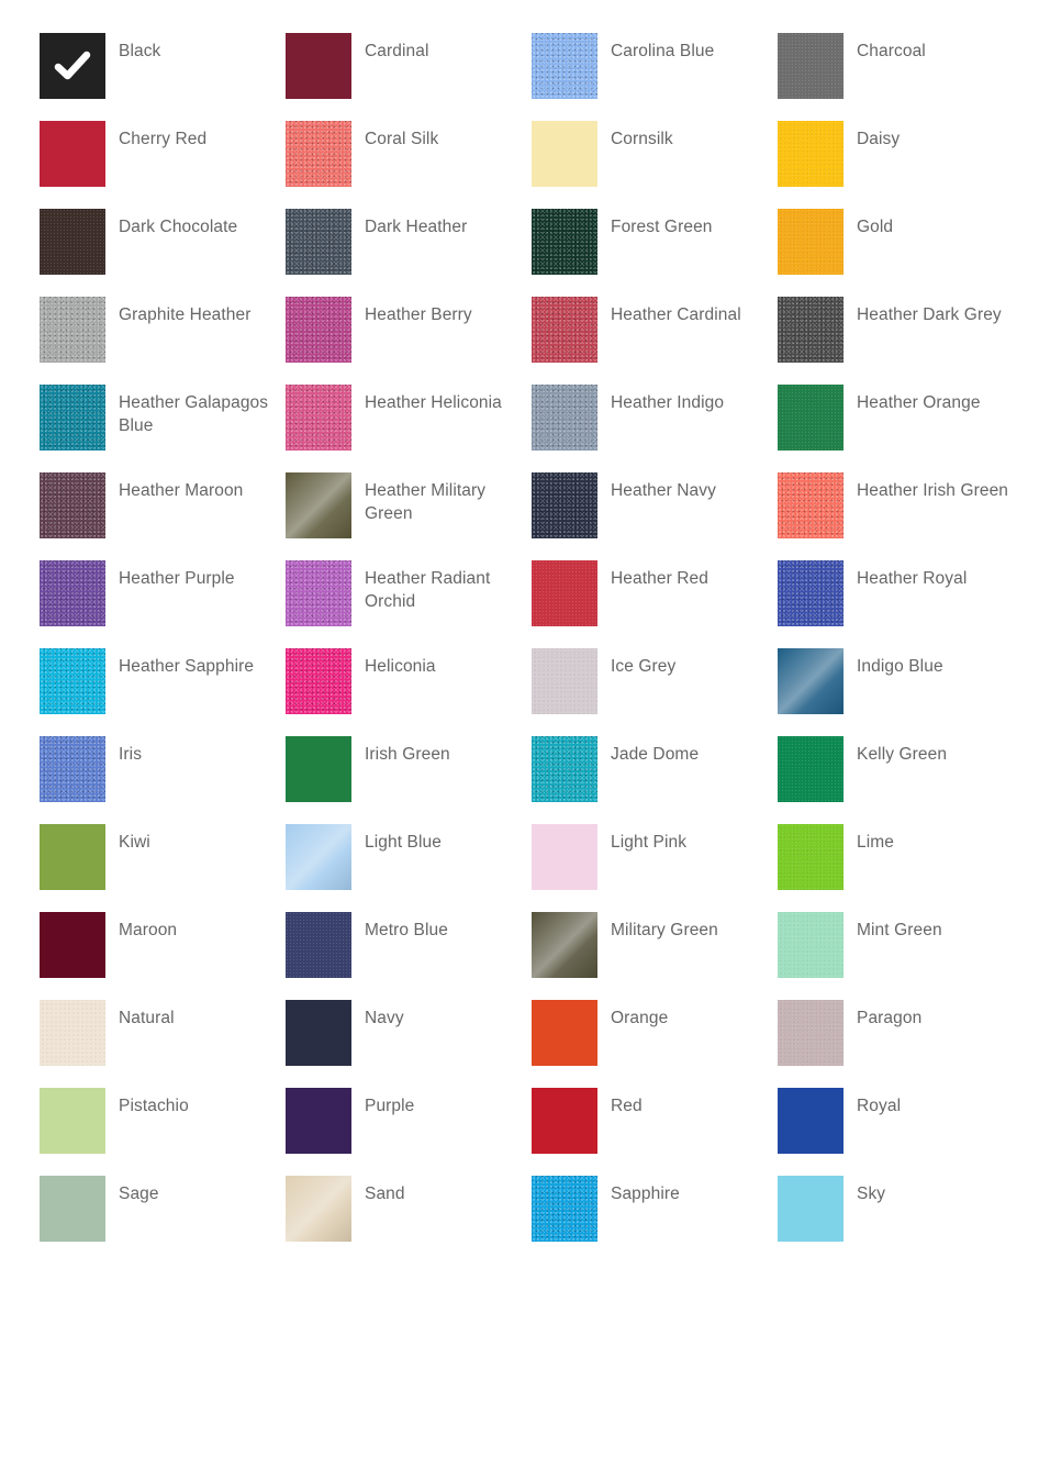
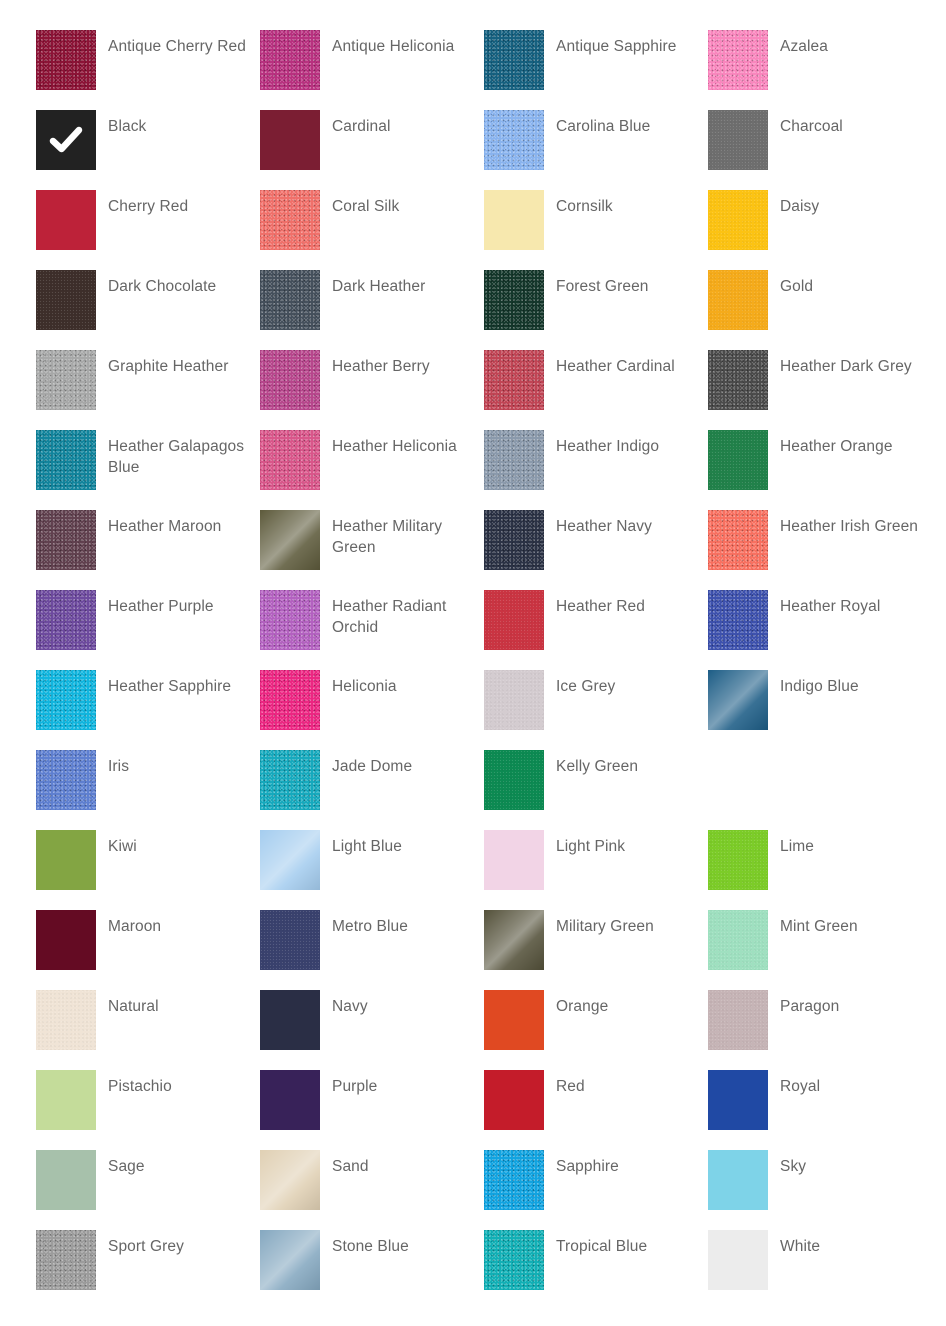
+ Antique Cherry Red
+ Antique Heliconia
+ Antique Sapphire
+ Azalea
  Black
  Cardinal
  Carolina Blue
  Charcoal
  Cherry Red
  Coral Silk
  Cornsilk
  Daisy
  Dark Chocolate
  Dark Heather
  Forest Green
  Gold
  Graphite Heather
  Heather Berry
  Heather Cardinal
  Heather Dark Grey
  Heather Galapagos Blue
  Heather Heliconia
  Heather Indigo
  Heather Orange
  Heather Maroon
  Heather Military Green
  Heather Navy
  Heather Irish Green
  Heather Purple
  Heather Radiant Orchid
  Heather Red
  Heather Royal
  Heather Sapphire
  Heliconia
  Ice Grey
  Indigo Blue
  Iris
- Irish Green
  Jade Dome
  Kelly Green
  Kiwi
  Light Blue
  Light Pink
  Lime
  Maroon
  Metro Blue
  Military Green
  Mint Green
  Natural
  Navy
  Orange
  Paragon
  Pistachio
  Purple
  Red
  Royal
  Sage
  Sand
  Sapphire
  Sky
+ Sport Grey
+ Stone Blue
+ Tropical Blue
+ White
